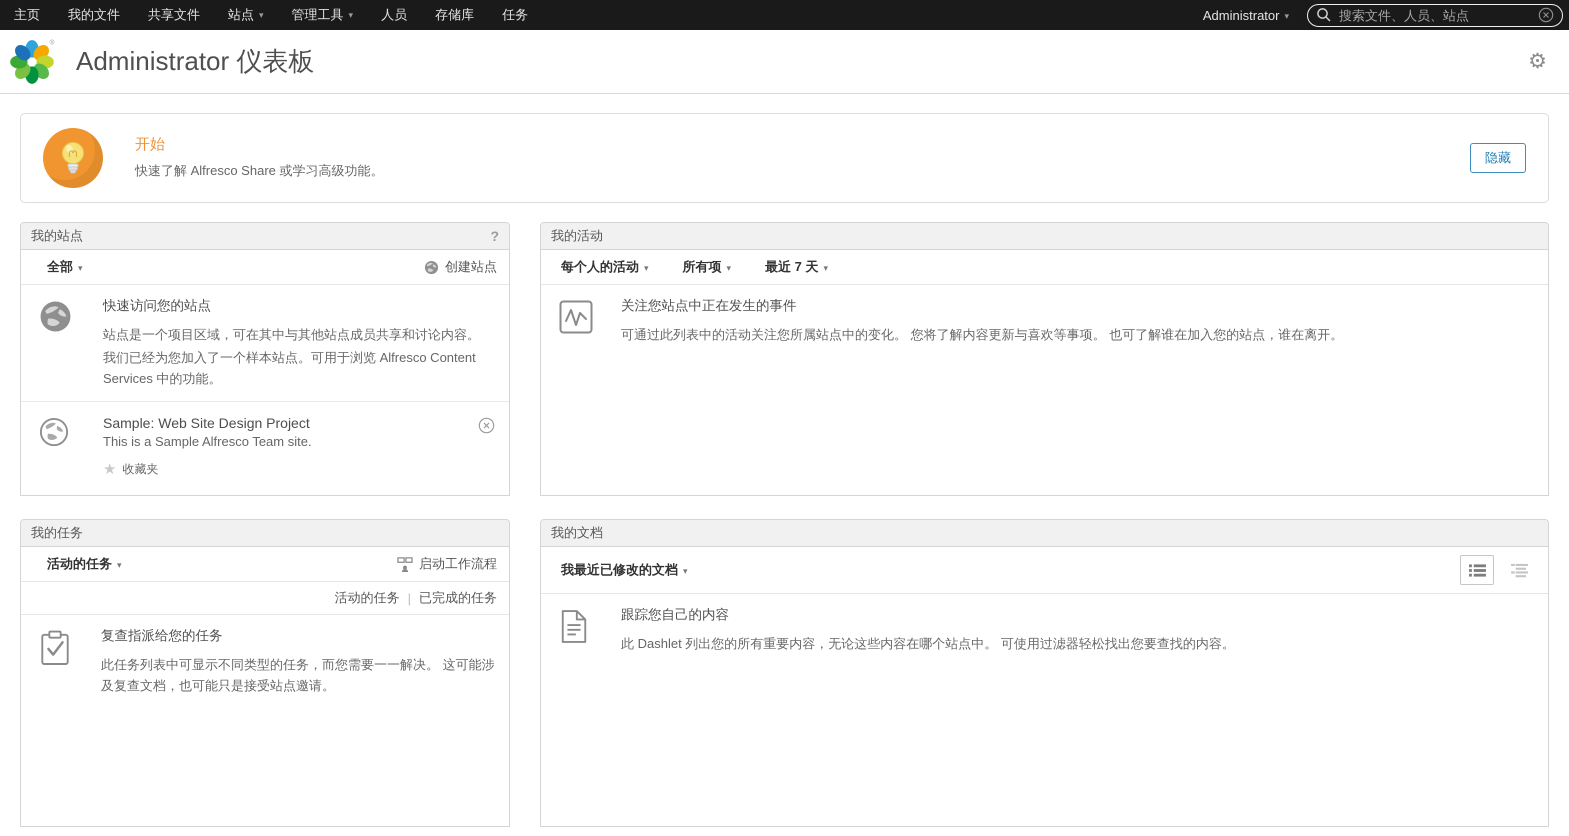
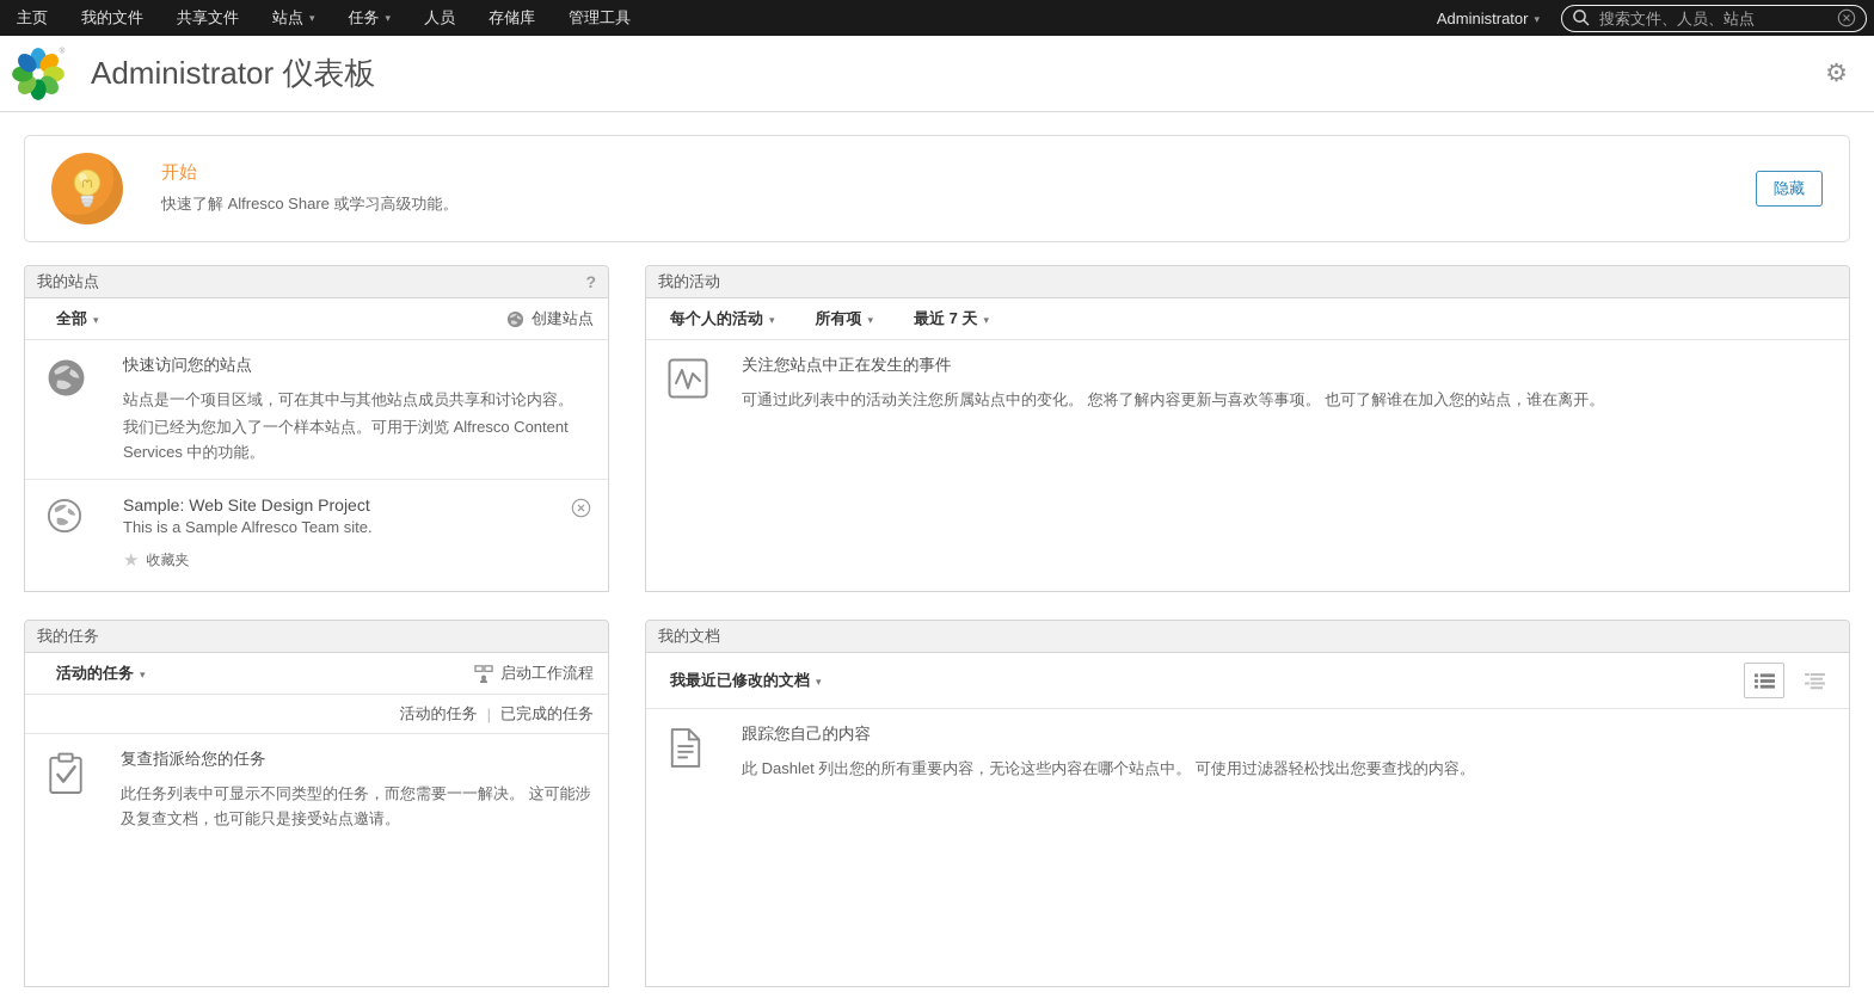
  主页
  我的文件
  共享文件
  站点
- 管理工具
+ 任务
  人员
  存储库
- 任务
+ 管理工具
  Administrator
  搜索文件、人员、站点
  Administrator 仪表板
  ⚙
  开始
  快速了解 Alfresco Share 或学习高级功能。
  隐藏
  我的站点
  ?
  全部
  创建站点
  快速访问您的站点
  站点是一个项目区域，可在其中与其他站点成员共享和讨论内容。
  我们已经为您加入了一个样本站点。可用于浏览 Alfresco Content Services 中的功能。
  Sample: Web Site Design Project
  This is a Sample Alfresco Team site.
  ★
  收藏夹
  我的活动
  每个人的活动
  所有项
  最近 7 天
  关注您站点中正在发生的事件
  可通过此列表中的活动关注您所属站点中的变化。 您将了解内容更新与喜欢等事项。 也可了解谁在加入您的站点，谁在离开。
  我的任务
  活动的任务
  启动工作流程
  活动的任务
  |
  已完成的任务
  复查指派给您的任务
  此任务列表中可显示不同类型的任务，而您需要一一解决。 这可能涉及复查文档，也可能只是接受站点邀请。
  我的文档
  我最近已修改的文档
  跟踪您自己的内容
  此 Dashlet 列出您的所有重要内容，无论这些内容在哪个站点中。 可使用过滤器轻松找出您要查找的内容。
